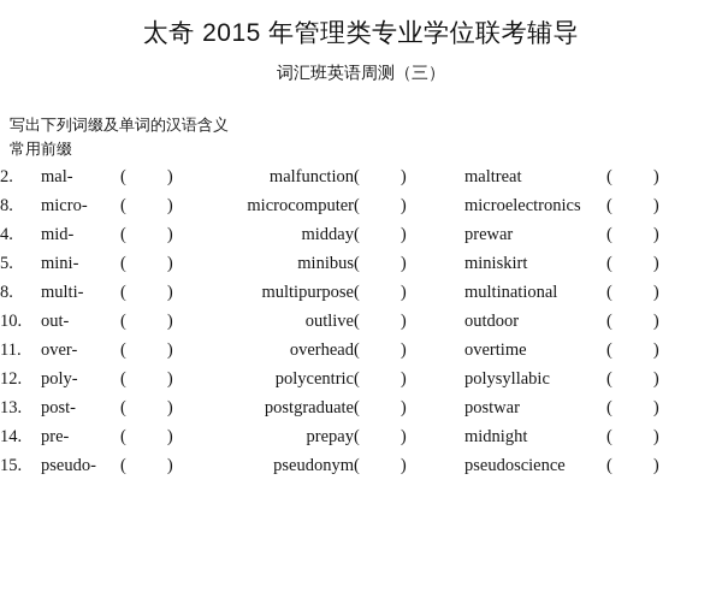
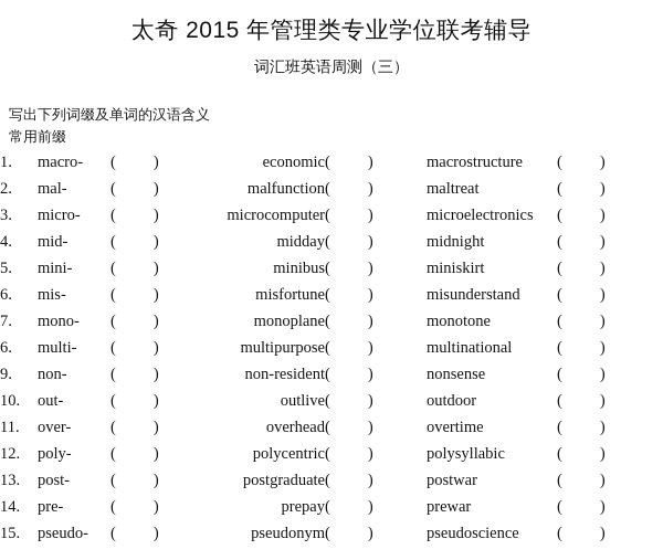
  太奇 2015 年管理类专业学位联考辅导
  词汇班英语周测（三）
  写出下列词缀及单词的汉语含义
  常用前缀
+ 1.	macro-	( )	economic	( )	macrostructure	( )
  2.	mal-	( )	malfunction	( )	maltreat	( )
- 8.	micro-	( )	microcomputer	( )	microelectronics	( )
+ 3.	micro-	( )	microcomputer	( )	microelectronics	( )
- 4.	mid-	( )	midday	( )	prewar	( )
+ 4.	mid-	( )	midday	( )	midnight	( )
  5.	mini-	( )	minibus	( )	miniskirt	( )
+ 6.	mis-	( )	misfortune	( )	misunderstand	( )
+ 7.	mono-	( )	monoplane	( )	monotone	( )
- 8.	multi-	( )	multipurpose	( )	multinational	( )
+ 6.	multi-	( )	multipurpose	( )	multinational	( )
+ 9.	non-	( )	non-resident	( )	nonsense	( )
  10.	out-	( )	outlive	( )	outdoor	( )
  11.	over-	( )	overhead	( )	overtime	( )
  12.	poly-	( )	polycentric	( )	polysyllabic	( )
  13.	post-	( )	postgraduate	( )	postwar	( )
- 14.	pre-	( )	prepay	( )	midnight	( )
+ 14.	pre-	( )	prepay	( )	prewar	( )
  15.	pseudo-	( )	pseudonym	( )	pseudoscience	( )
